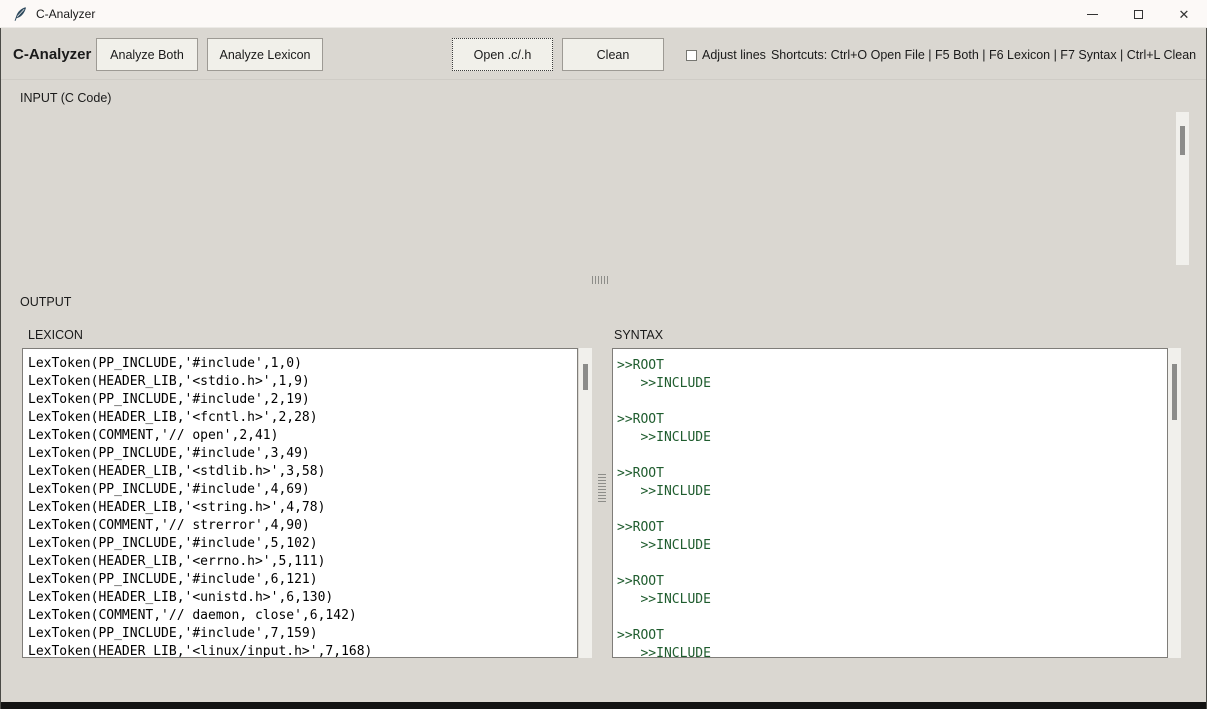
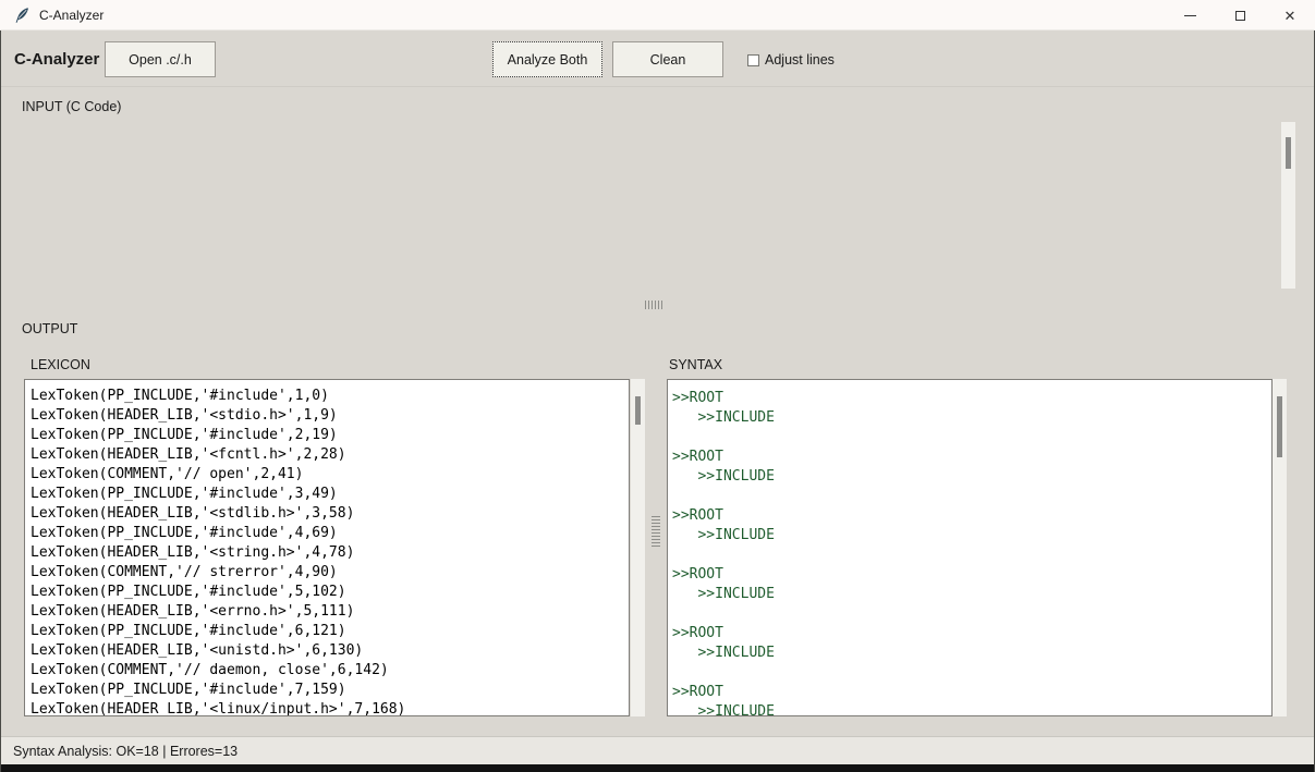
  C-Analyzer
  ✕
  C-Analyzer
- Analyze Both
+ Open .c/.h
- Analyze Lexicon
- Open .c/.h
+ Analyze Both
  Clean
  Adjust lines
- Shortcuts: Ctrl+O Open File | F5 Both | F6 Lexicon | F7 Syntax | Ctrl+L Clean
  INPUT (C Code)
  OUTPUT
  LEXICON
  LexToken(PP_INCLUDE,'#include',1,0)
  LexToken(HEADER_LIB,'<stdio.h>',1,9)
  LexToken(PP_INCLUDE,'#include',2,19)
  LexToken(HEADER_LIB,'<fcntl.h>',2,28)
  LexToken(COMMENT,'// open',2,41)
  LexToken(PP_INCLUDE,'#include',3,49)
  LexToken(HEADER_LIB,'<stdlib.h>',3,58)
  LexToken(PP_INCLUDE,'#include',4,69)
  LexToken(HEADER_LIB,'<string.h>',4,78)
  LexToken(COMMENT,'// strerror',4,90)
  LexToken(PP_INCLUDE,'#include',5,102)
  LexToken(HEADER_LIB,'<errno.h>',5,111)
  LexToken(PP_INCLUDE,'#include',6,121)
  LexToken(HEADER_LIB,'<unistd.h>',6,130)
  LexToken(COMMENT,'// daemon, close',6,142)
  LexToken(PP_INCLUDE,'#include',7,159)
  LexToken(HEADER_LIB,'<linux/input.h>',7,168)
  SYNTAX
  >>ROOT
  >>INCLUDE
  >>ROOT
  >>INCLUDE
  >>ROOT
  >>INCLUDE
  >>ROOT
  >>INCLUDE
  >>ROOT
  >>INCLUDE
  >>ROOT
  >>INCLUDE
+ Syntax Analysis: OK=18 | Errores=13
